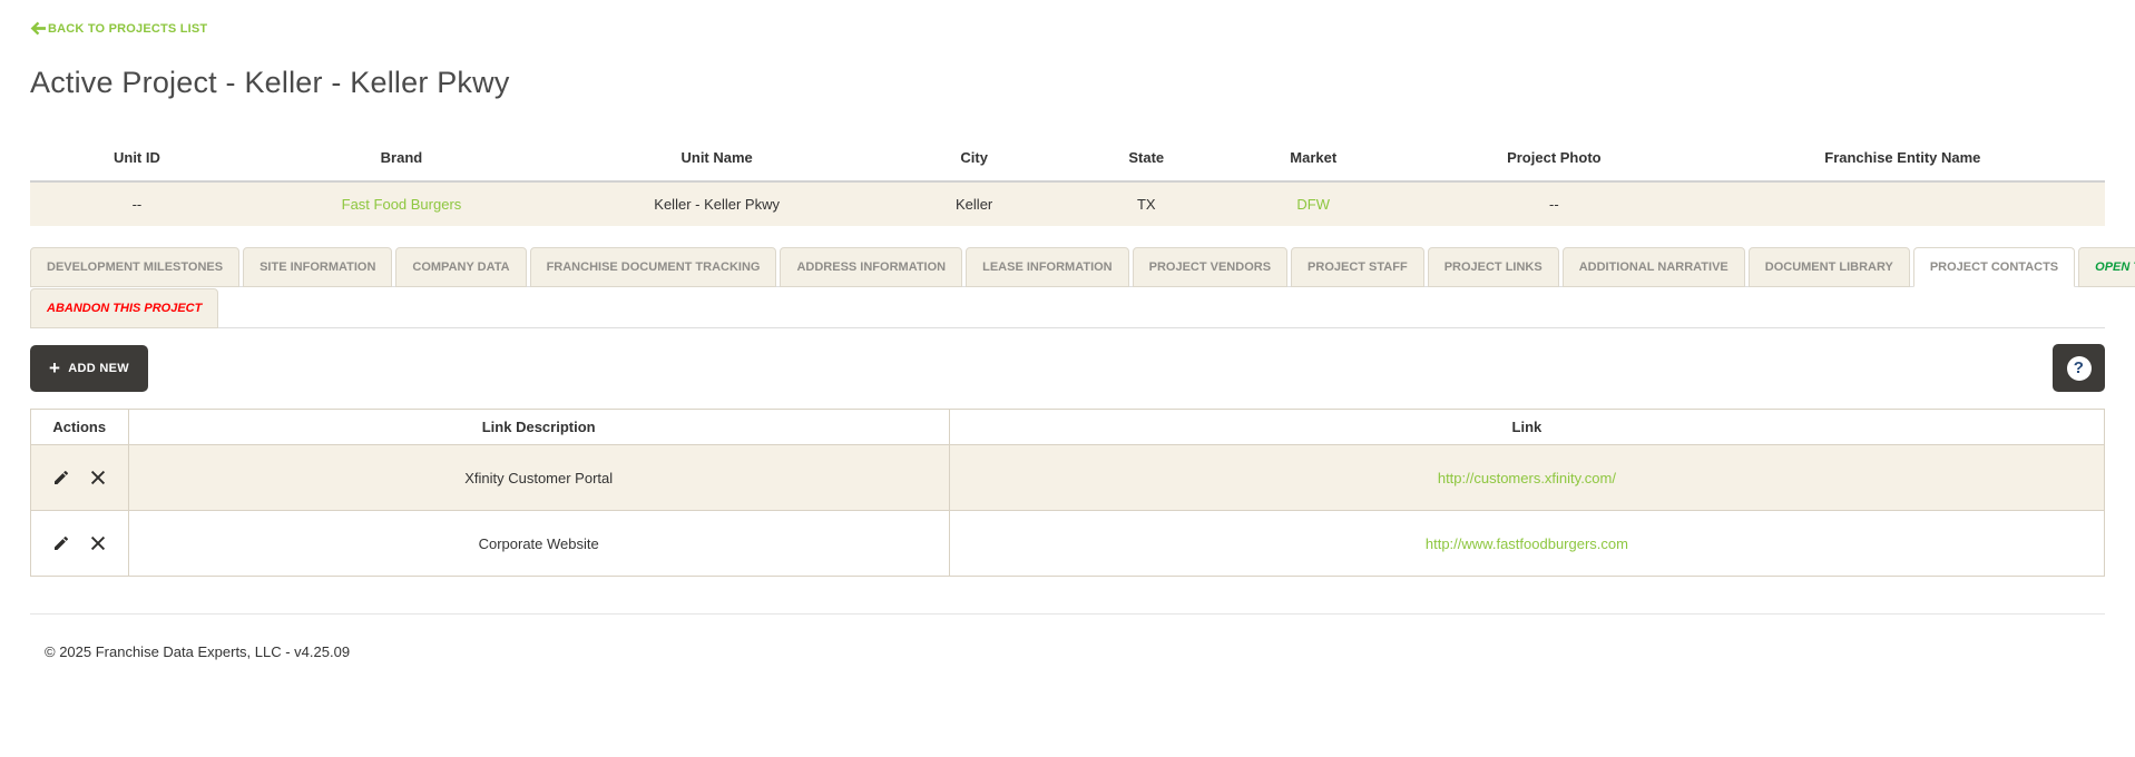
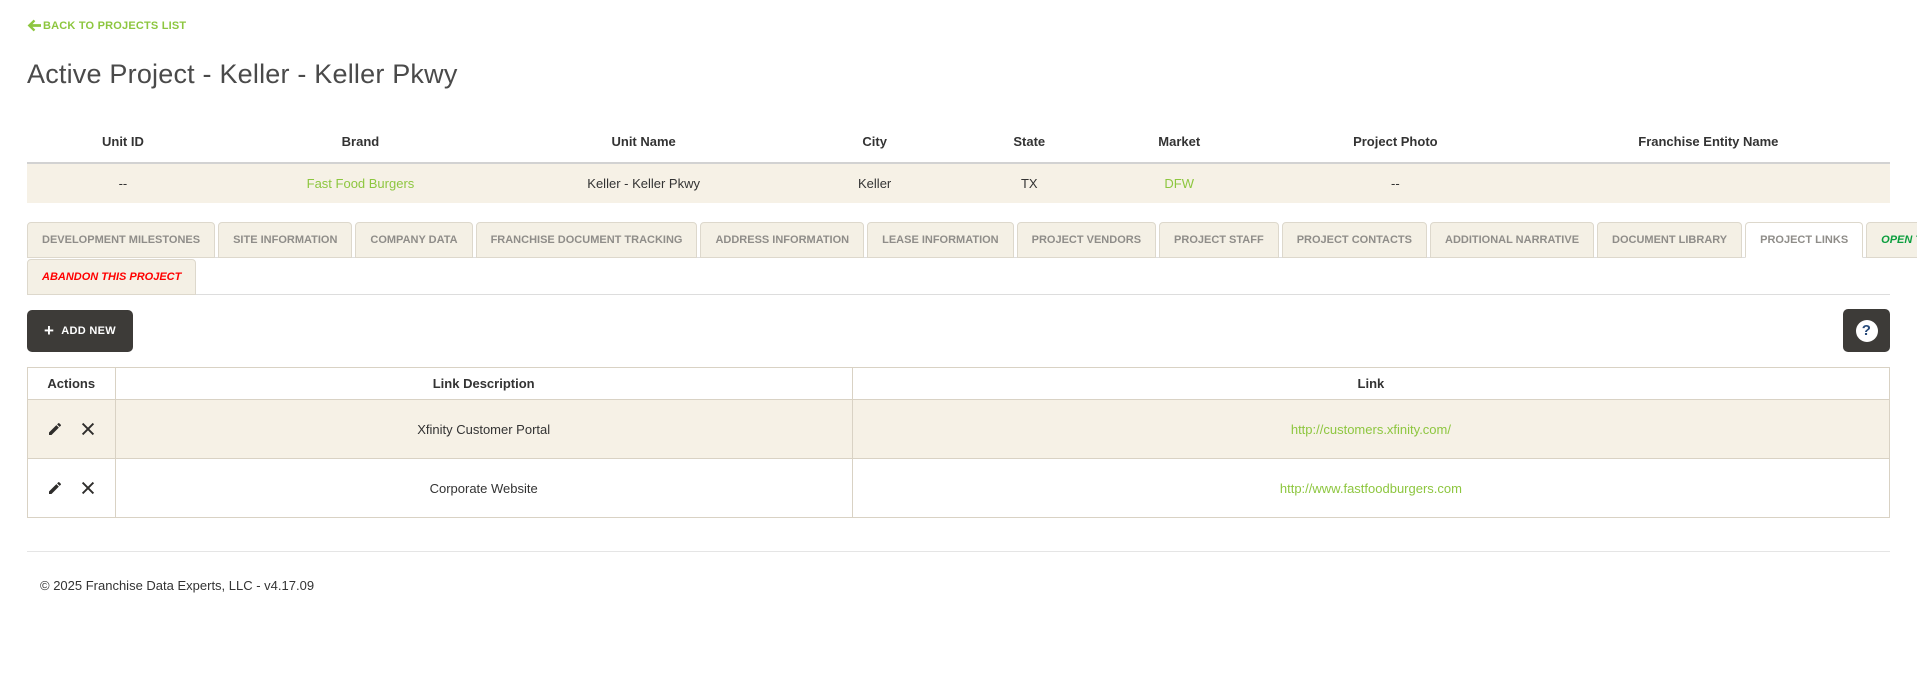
  BACK TO PROJECTS LIST
  Active Project - Keller - Keller Pkwy
  Unit ID	Brand	Unit Name	City	State	Market	Project Photo	Franchise Entity Name
  --	Fast Food Burgers	Keller - Keller Pkwy	Keller	TX	DFW	--
  DEVELOPMENT MILESTONES
  SITE INFORMATION
  COMPANY DATA
  FRANCHISE DOCUMENT TRACKING
  ADDRESS INFORMATION
  LEASE INFORMATION
  PROJECT VENDORS
  PROJECT STAFF
- PROJECT LINKS
+ PROJECT CONTACTS
  ADDITIONAL NARRATIVE
  DOCUMENT LIBRARY
- PROJECT CONTACTS
+ PROJECT LINKS
  ABANDON THIS PROJECT
  +
  ADD NEW
  ?
  Actions	Link Description	Link
  	Xfinity Customer Portal	http://customers.xfinity.com/
  	Corporate Website	http://www.fastfoodburgers.com
- © 2025 Franchise Data Experts, LLC - v4.25.09
+ © 2025 Franchise Data Experts, LLC - v4.17.09
